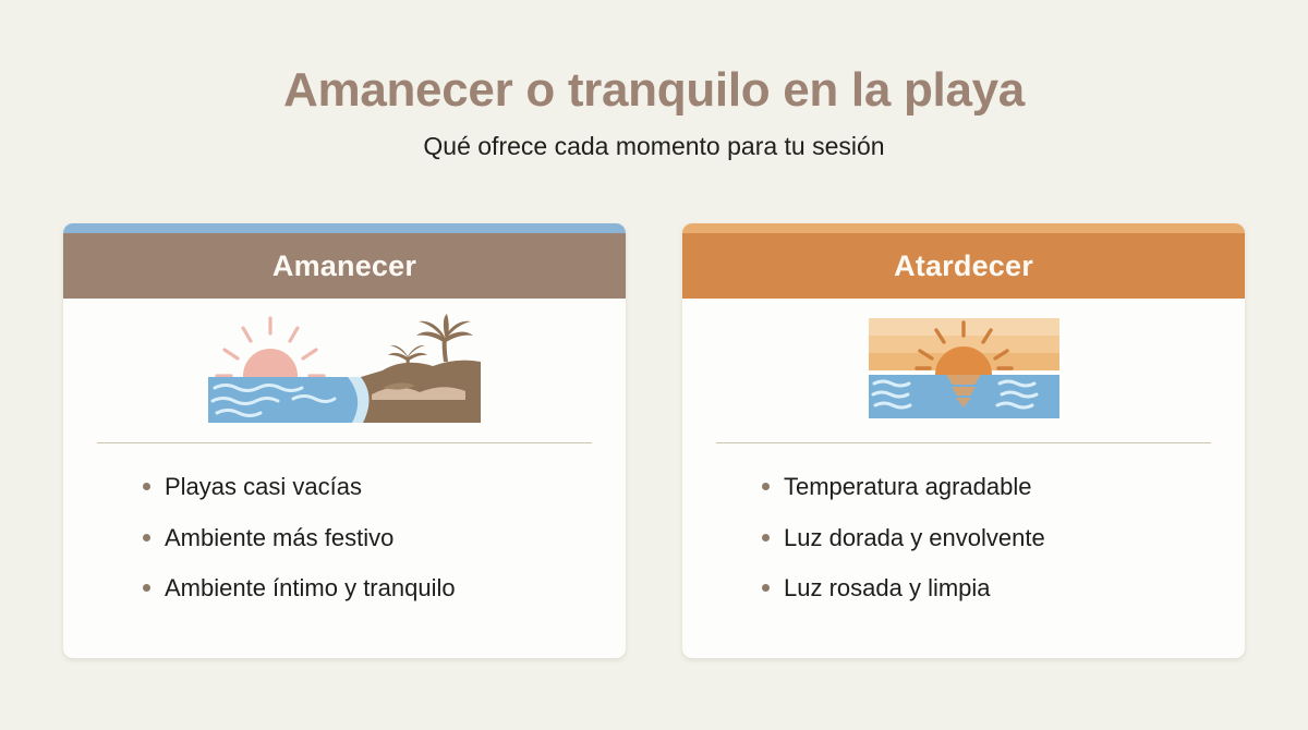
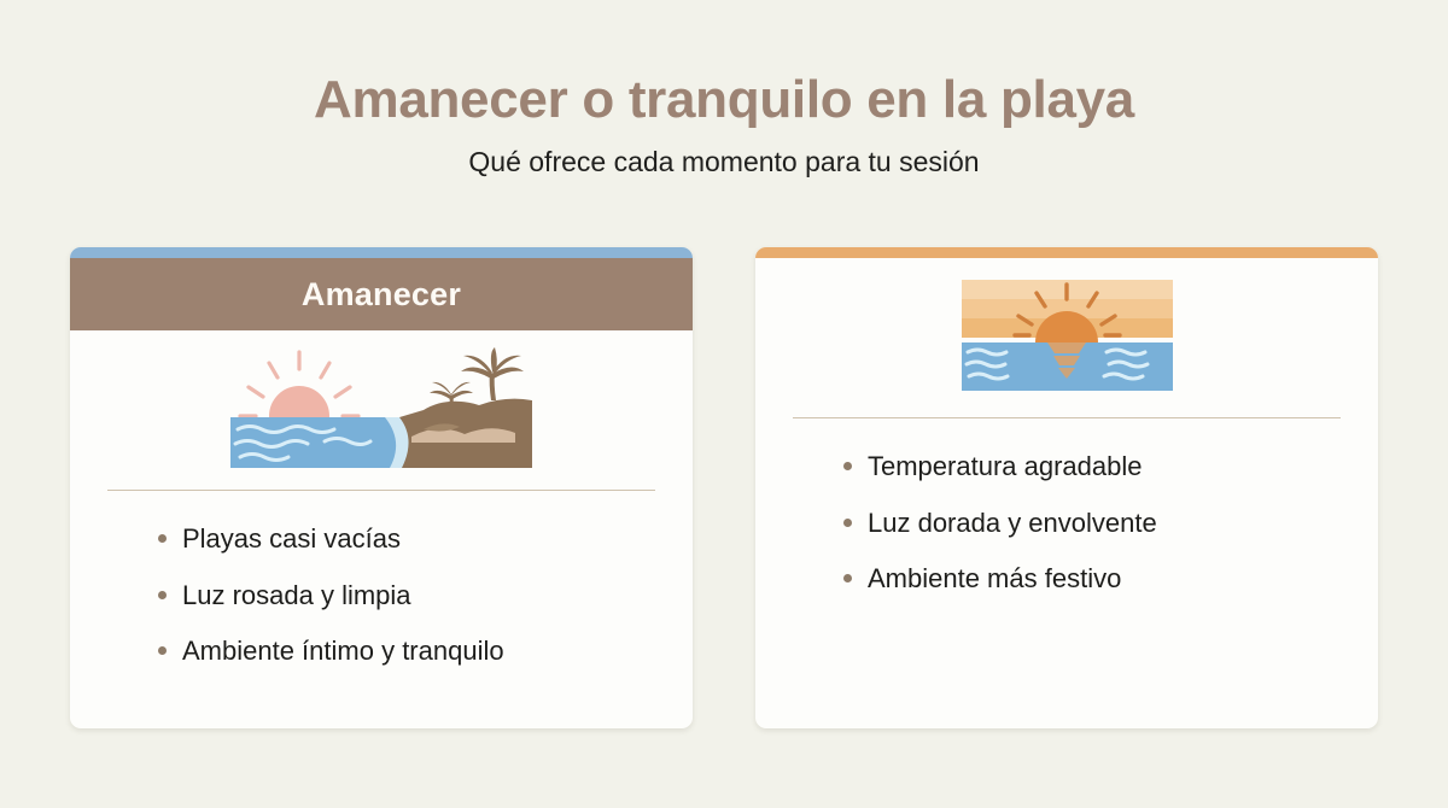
  Amanecer o tranquilo en la playa
  Qué ofrece cada momento para tu sesión
  Amanecer
  Playas casi vacías
- Ambiente más festivo
+ Luz rosada y limpia
  Ambiente íntimo y tranquilo
- Atardecer
  Temperatura agradable
  Luz dorada y envolvente
- Luz rosada y limpia
+ Ambiente más festivo
